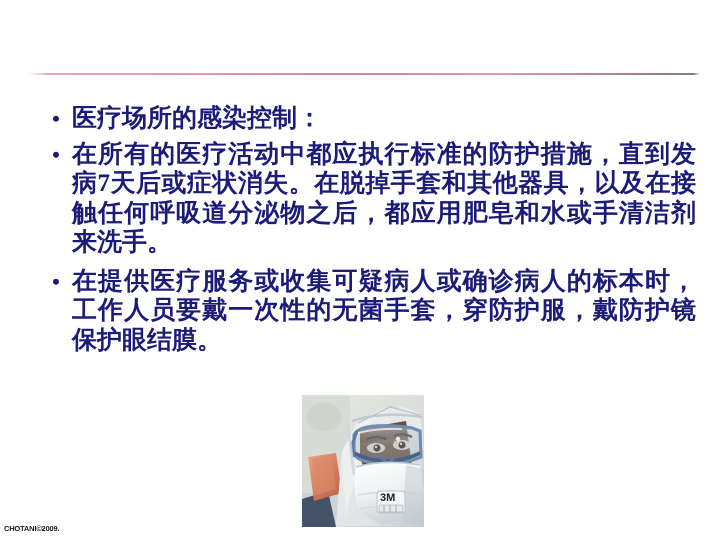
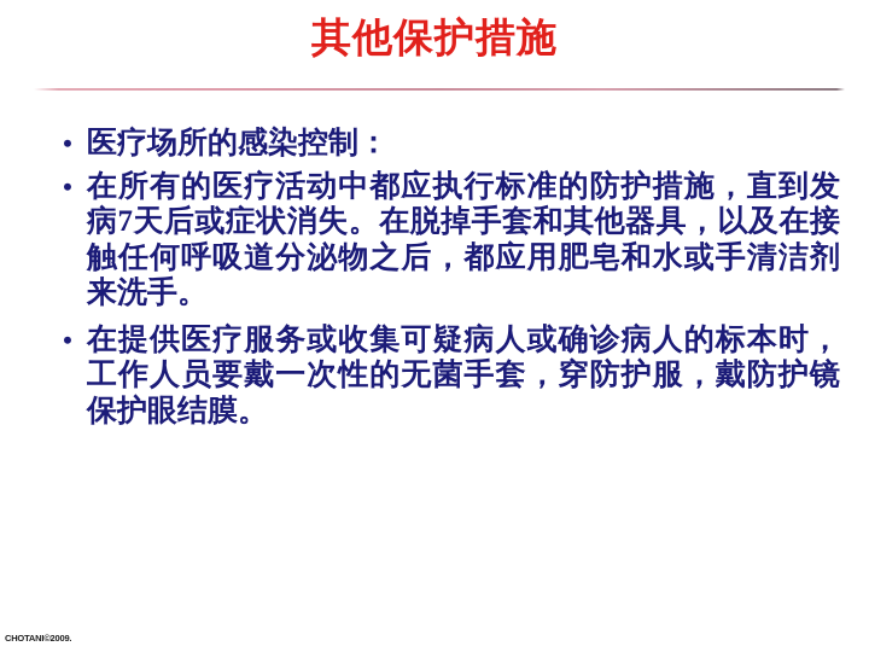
+ 其他保护措施
  •
  医疗场所的感染控制：
  •
  在所有的医疗活动中都应执行标准的防护措施，直到发病7天后或症状消失。在脱掉手套和其他器具，以及在接触任何呼吸道分泌物之后，都应用肥皂和水或手清洁剂来洗手。
  •
  在提供医疗服务或收集可疑病人或确诊病人的标本时，工作人员要戴一次性的无菌手套，穿防护服，戴防护镜保护眼结膜。
- 3M
  CHOTANI©2009.
